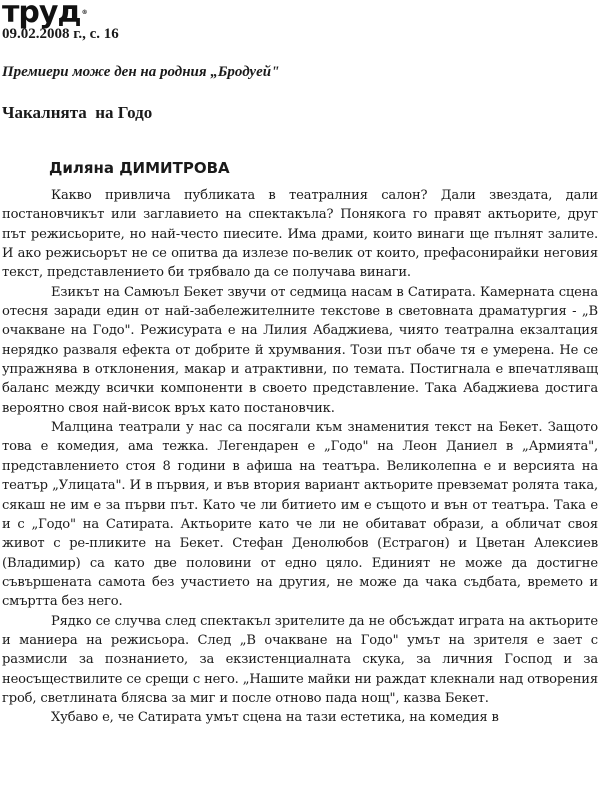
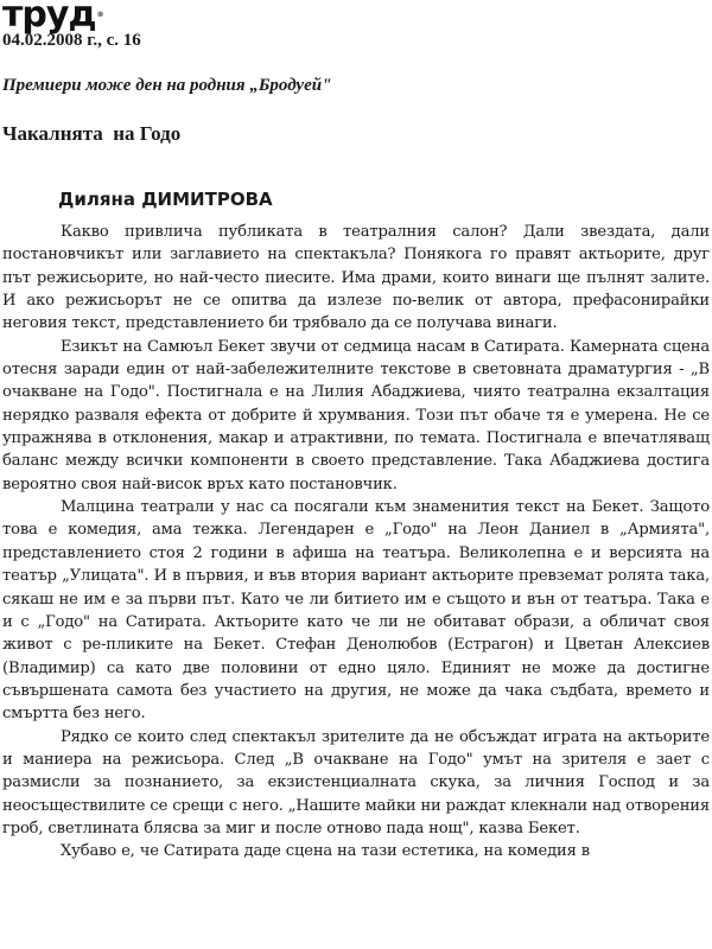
  труд
- 09.02.2008 г., с. 16
+ 04.02.2008 г., с. 16
  Премиери може ден на родния „Бродуей"
  Чакалнята на Годо
  Диляна ДИМИТРОВА
- Какво привлича публиката в театралния салон? Дали звездата, дали постановчикът или заглавието на спектакъла? Понякога го правят актьорите, друг път режисьорите, но най-често пиесите. Има драми, които винаги ще пълнят залите. И ако режисьорът не се опитва да излезе по-велик от които, префасонирайки неговия текст, представлението би трябвало да се получава винаги.
+ Какво привлича публиката в театралния салон? Дали звездата, дали постановчикът или заглавието на спектакъла? Понякога го правят актьорите, друг път режисьорите, но най-често пиесите. Има драми, които винаги ще пълнят залите. И ако режисьорът не се опитва да излезе по-велик от автора, префасонирайки неговия текст, представлението би трябвало да се получава винаги.
- Езикът на Самюъл Бекет звучи от седмица насам в Сатирата. Камерната сцена отесня заради един от най-забележителните текстове в световната драматургия - „В очакване на Годо". Режисурата е на Лилия Абаджиева, чиято театрална екзалтация нерядко разваля ефекта от добрите й хрумвания. Този път обаче тя е умерена. Не се упражнява в отклонения, макар и атрактивни, по темата. Постигнала е впечатляващ баланс между всички компоненти в своето представление. Така Абаджиева достига вероятно своя най-висок връх като постановчик.
+ Езикът на Самюъл Бекет звучи от седмица насам в Сатирата. Камерната сцена отесня заради един от най-забележителните текстове в световната драматургия - „В очакване на Годо". Постигнала е на Лилия Абаджиева, чиято театрална екзалтация нерядко разваля ефекта от добрите й хрумвания. Този път обаче тя е умерена. Не се упражнява в отклонения, макар и атрактивни, по темата. Постигнала е впечатляващ баланс между всички компоненти в своето представление. Така Абаджиева достига вероятно своя най-висок връх като постановчик.
- Малцина театрали у нас са посягали към знаменития текст на Бекет. Защото това е комедия, ама тежка. Легендарен е „Годо" на Леон Даниел в „Армията", представлението стоя 8 години в афиша на театъра. Великолепна е и версията на театър „Улицата". И в първия, и във втория вариант актьорите превземат ролята така, сякаш не им е за първи път. Като че ли битието им е същото и вън от театъра. Така е и с „Годо" на Сатирата. Актьорите като че ли не обитават образи, а обличат своя живот с ре-пликите на Бекет. Стефан Денолюбов (Естрагон) и Цветан Алексиев (Владимир) са като две половини от едно цяло. Единият не може да достигне съвършената самота без участието на другия, не може да чака съдбата, времето и смъртта без него.
+ Малцина театрали у нас са посягали към знаменития текст на Бекет. Защото това е комедия, ама тежка. Легендарен е „Годо" на Леон Даниел в „Армията", представлението стоя 2 години в афиша на театъра. Великолепна е и версията на театър „Улицата". И в първия, и във втория вариант актьорите превземат ролята така, сякаш не им е за първи път. Като че ли битието им е същото и вън от театъра. Така е и с „Годо" на Сатирата. Актьорите като че ли не обитават образи, а обличат своя живот с ре-пликите на Бекет. Стефан Денолюбов (Естрагон) и Цветан Алексиев (Владимир) са като две половини от едно цяло. Единият не може да достигне съвършената самота без участието на другия, не може да чака съдбата, времето и смъртта без него.
- Рядко се случва след спектакъл зрителите да не обсъждат играта на актьорите и маниера на режисьора. След „В очакване на Годо" умът на зрителя е зает с размисли за познанието, за екзистенциалната скука, за личния Господ и за неосъществилите се срещи с него. „Нашите майки ни раждат клекнали над отворения гроб, светлината блясва за миг и после отново пада нощ", казва Бекет.
+ Рядко се които след спектакъл зрителите да не обсъждат играта на актьорите и маниера на режисьора. След „В очакване на Годо" умът на зрителя е зает с размисли за познанието, за екзистенциалната скука, за личния Господ и за неосъществилите се срещи с него. „Нашите майки ни раждат клекнали над отворения гроб, светлината блясва за миг и после отново пада нощ", казва Бекет.
- Хубаво е, че Сатирата умът сцена на тази естетика, на комедия в
+ Хубаво е, че Сатирата даде сцена на тази естетика, на комедия в
